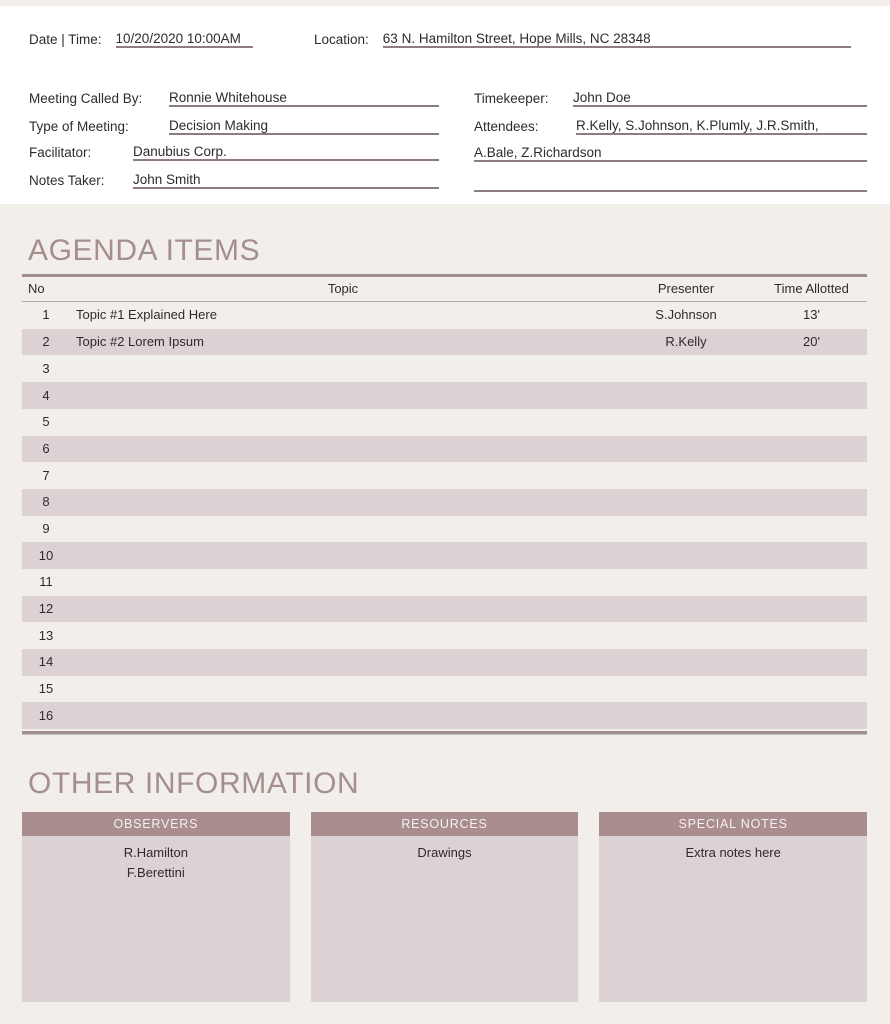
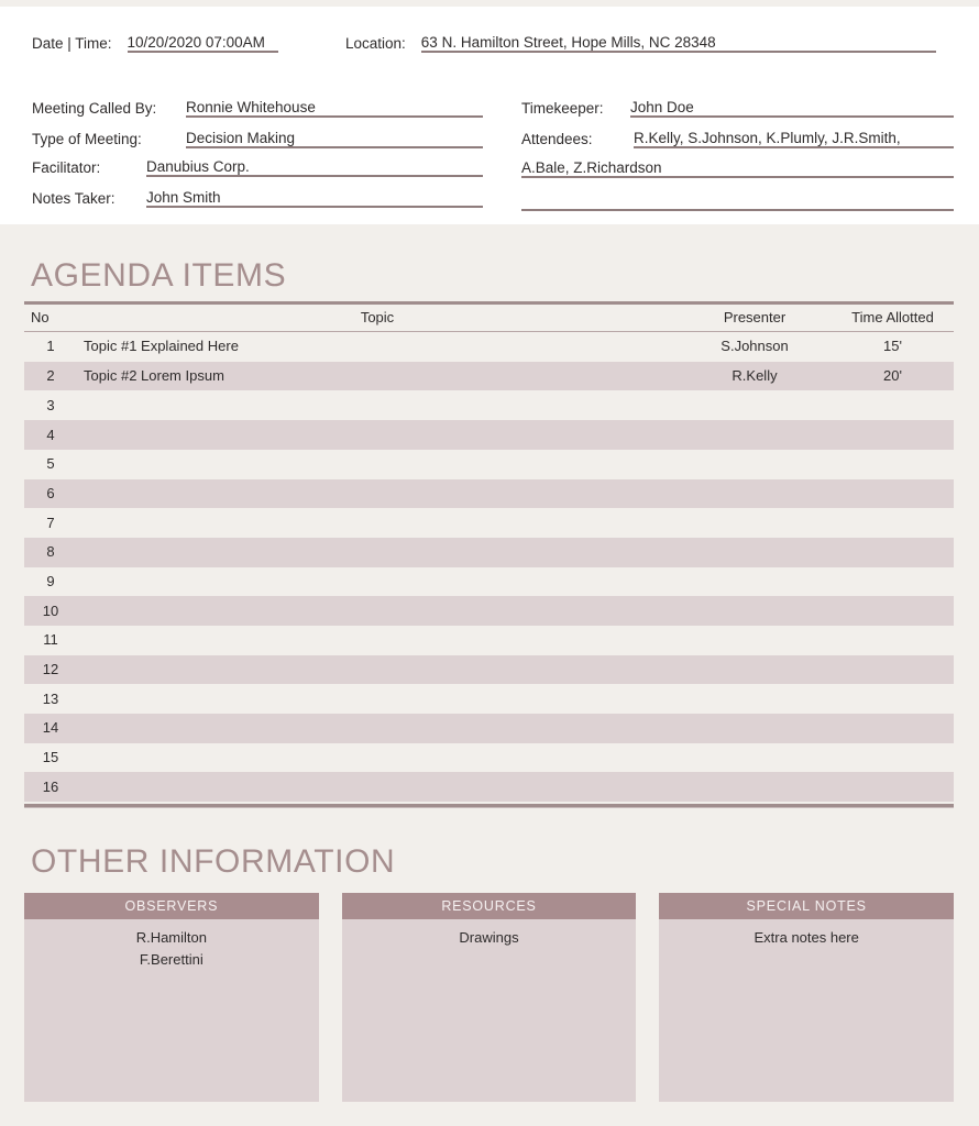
  Date | Time:
- 10/20/2020 10:00AM
+ 10/20/2020 07:00AM
  Location:
  63 N. Hamilton Street, Hope Mills, NC 28348
  Meeting Called By:
  Ronnie Whitehouse
  Type of Meeting:
  Decision Making
  Facilitator:
  Danubius Corp.
  Notes Taker:
  John Smith
  Timekeeper:
  John Doe
  Attendees:
  R.Kelly, S.Johnson, K.Plumly, J.R.Smith,
  A.Bale, Z.Richardson
  AGENDA ITEMS
  No
  Topic
  Presenter
  Time Allotted
  1
  Topic #1 Explained Here
  S.Johnson
- 13'
+ 15'
  2
  Topic #2 Lorem Ipsum
  R.Kelly
  20'
  3
  4
  5
  6
  7
  8
  9
  10
  11
  12
  13
  14
  15
  16
  OTHER INFORMATION
  OBSERVERS
  R.Hamilton
  F.Berettini
  RESOURCES
  Drawings
  SPECIAL NOTES
  Extra notes here
